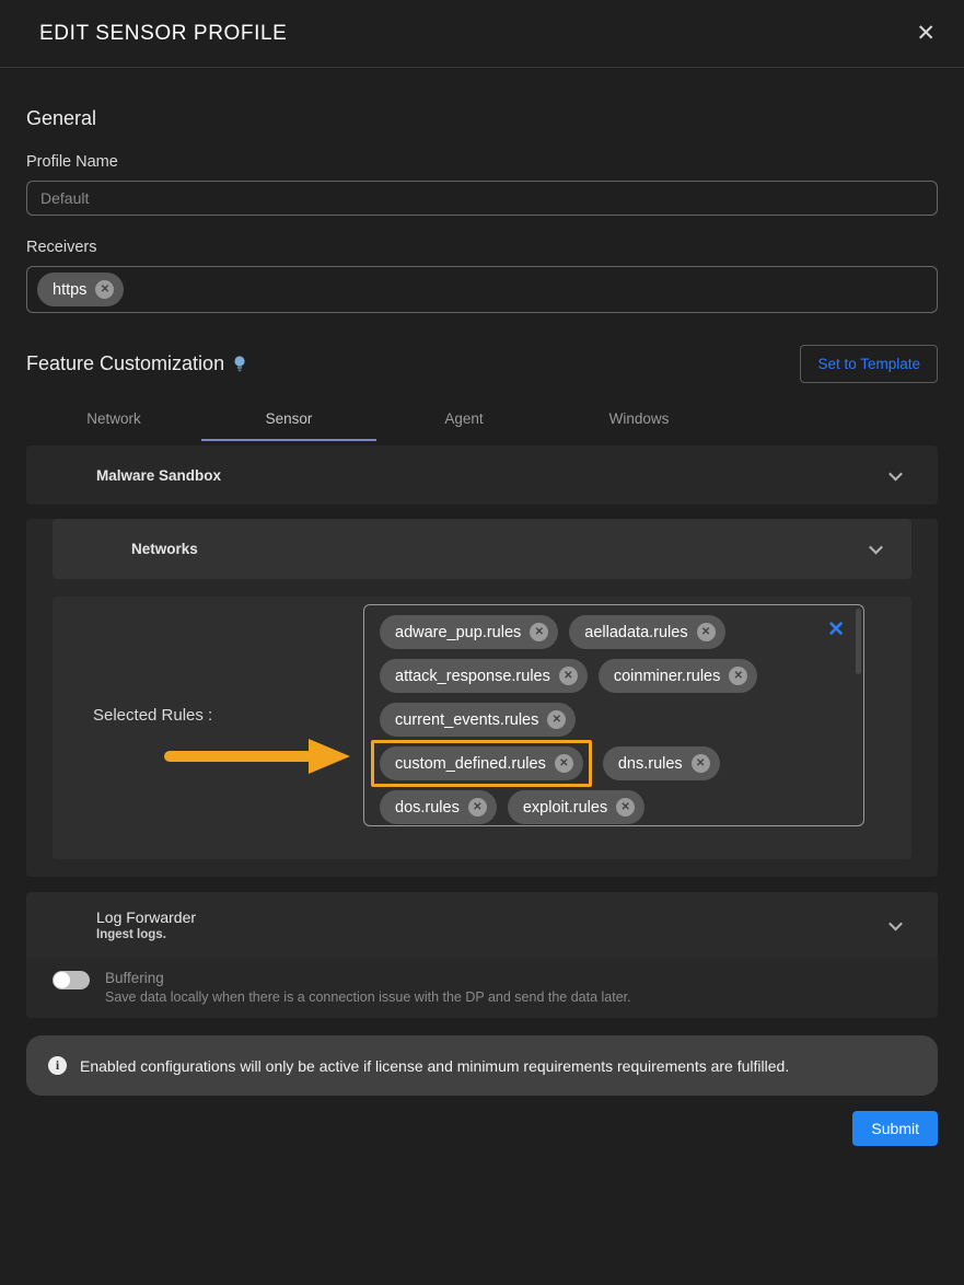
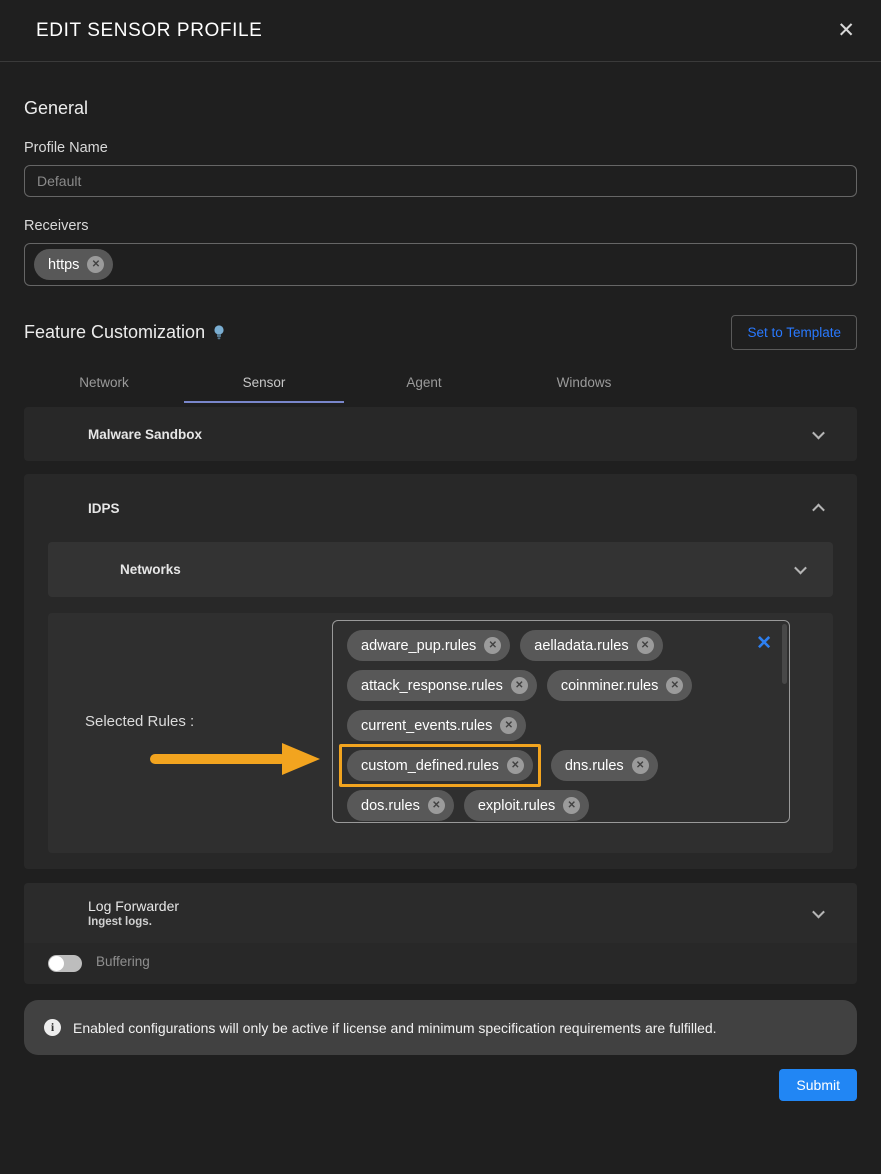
  EDIT SENSOR PROFILE
  ✕
  General
  Profile Name
  Default
  Receivers
  https
  ✕
  Feature Customization
  Set to Template
  Network
  Sensor
  Agent
  Windows
  Malware Sandbox
+ IDPS
  Networks
  Selected Rules :
  adware_pup.rules
  ✕
  aelladata.rules
  ✕
  attack_response.rules
  ✕
  coinminer.rules
  ✕
  current_events.rules
  ✕
  custom_defined.rules
  ✕
  dns.rules
  ✕
  dos.rules
  ✕
  exploit.rules
  ✕
  ✕
  Log Forwarder
  Ingest logs.
  Buffering
- Save data locally when there is a connection issue with the DP and send the data later.
  i
- Enabled configurations will only be active if license and minimum requirements requirements are fulfilled.
+ Enabled configurations will only be active if license and minimum specification requirements are fulfilled.
  Submit
